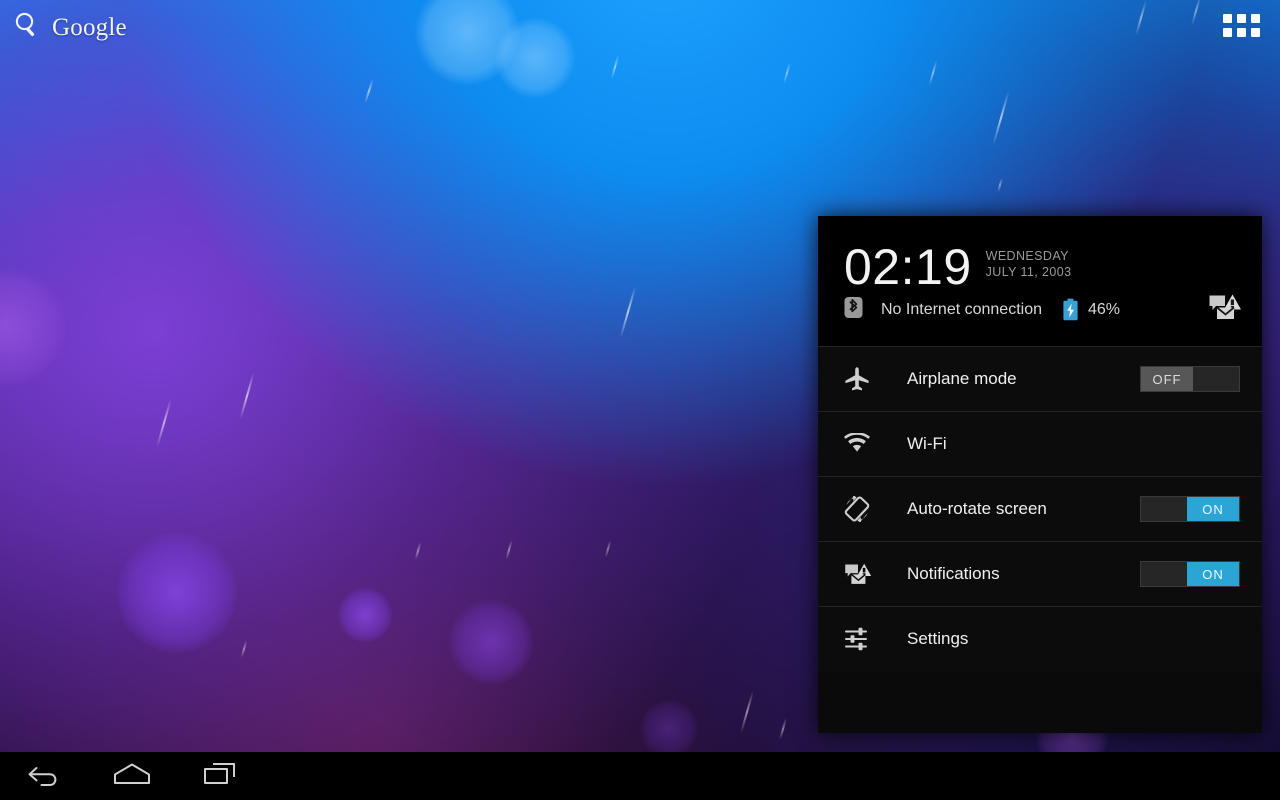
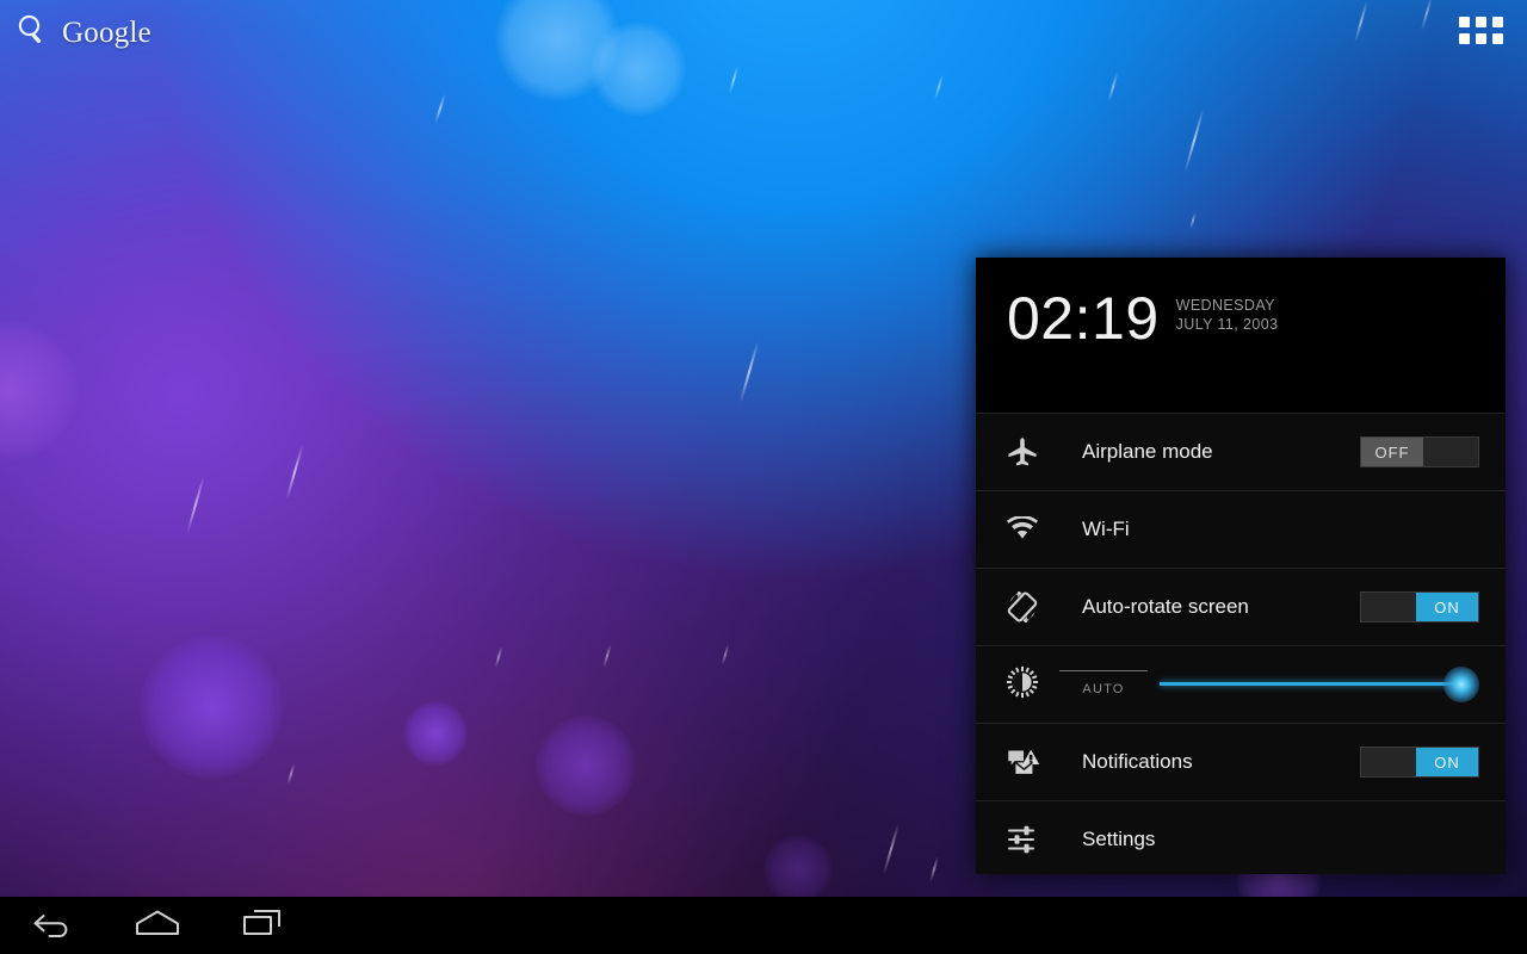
  Google
  02:19
  WEDNESDAY
  JULY 11, 2003
- No Internet connection
- 46%
  Airplane mode
  OFF
  Wi-Fi
  Auto-rotate screen
  ON
+ AUTO
  Notifications
  ON
  Settings
